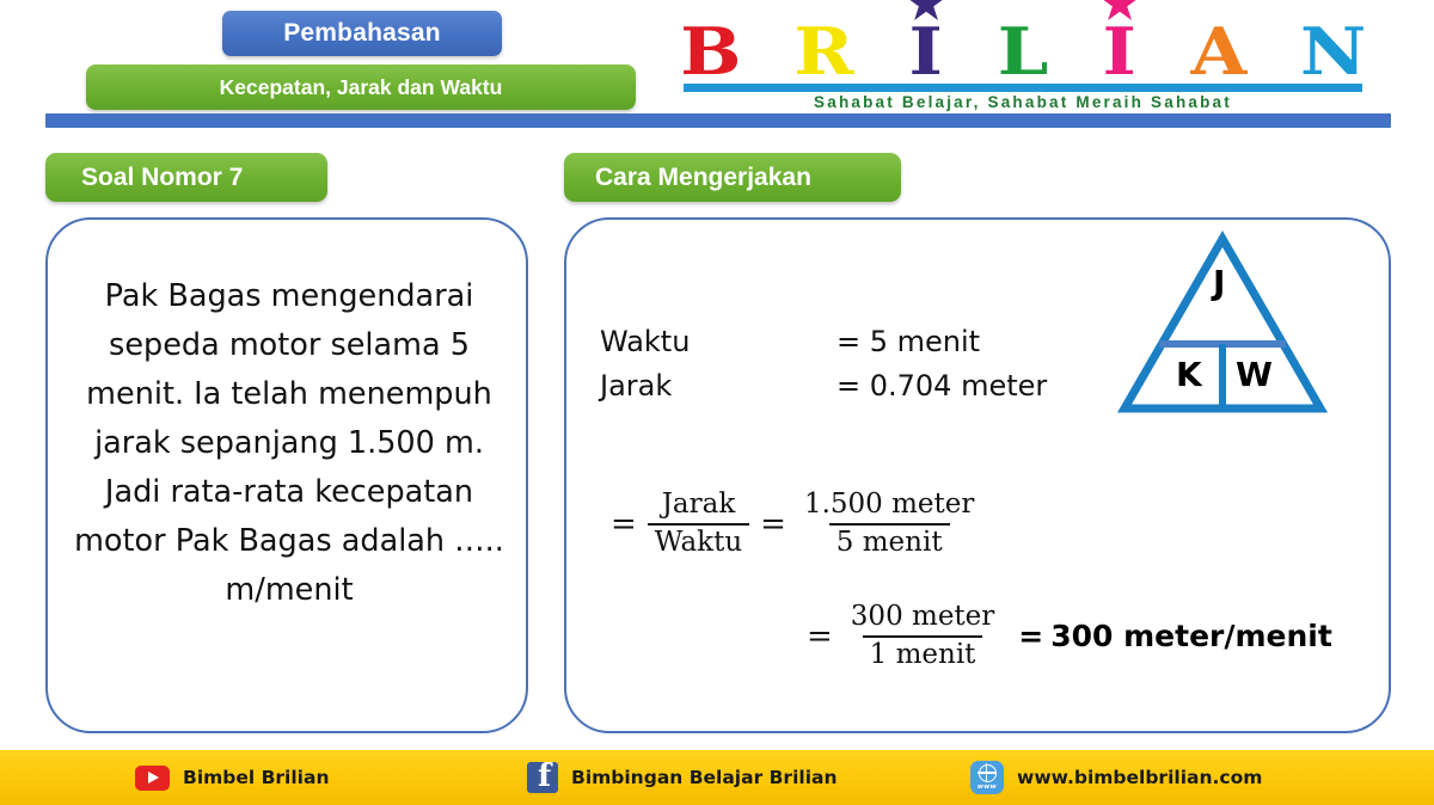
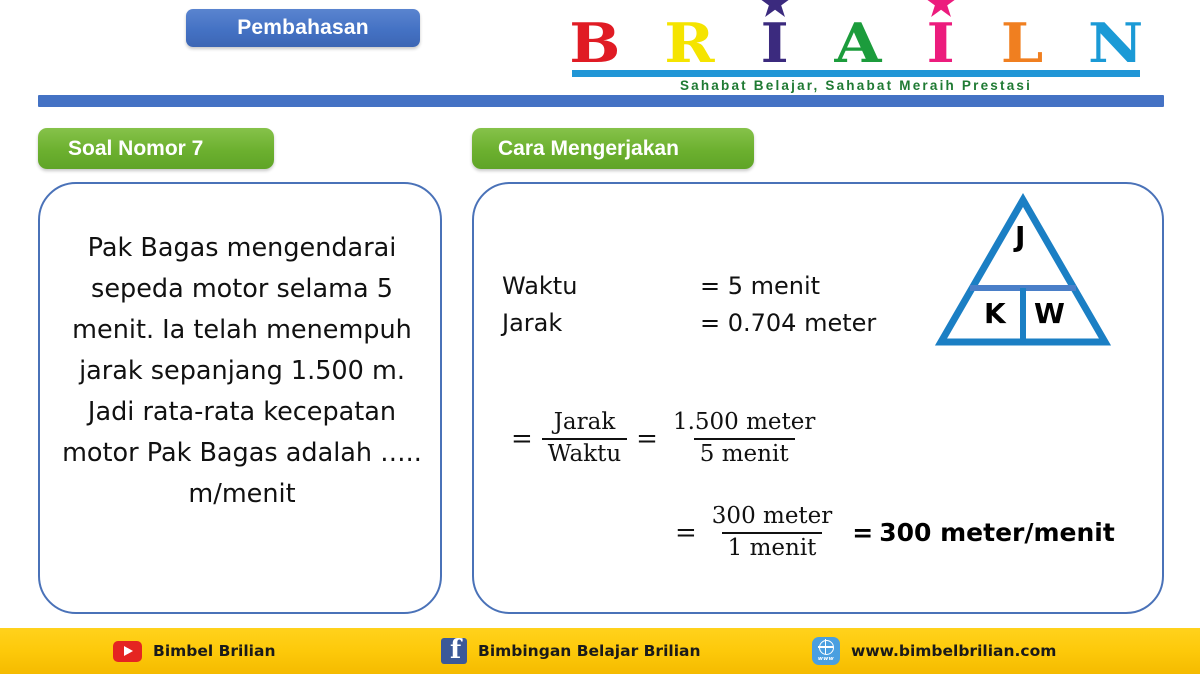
  Pembahasan
- Kecepatan, Jarak dan Waktu
  B
  R
  I
- L
+ A
  I
- A
+ L
  N
- Sahabat Belajar, Sahabat Meraih Sahabat
+ Sahabat Belajar, Sahabat Meraih Prestasi
  Soal Nomor 7
  Cara Mengerjakan
  Pak Bagas mengendarai sepeda motor selama 5 menit. Ia telah menempuh jarak sepanjang 1.500 m. Jadi rata-rata kecepatan motor Pak Bagas adalah ….. m/menit
  Waktu
  = 5 menit
  Jarak
  = 0.704 meter
  J
  K
  W
  =
  Jarak
  Waktu
  =
  1.500 meter
  5 menit
  =
  300 meter
  1 menit
  =
  300 meter/menit
  Bimbel Brilian
  Bimbingan Belajar Brilian
  www.bimbelbrilian.com
